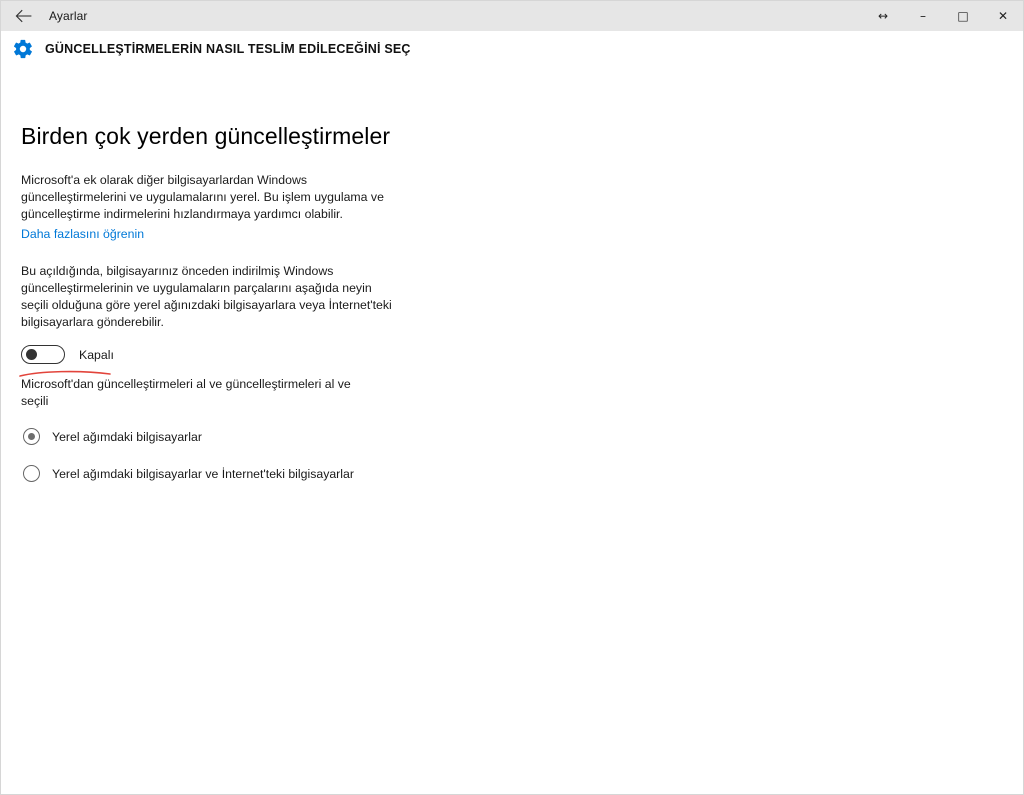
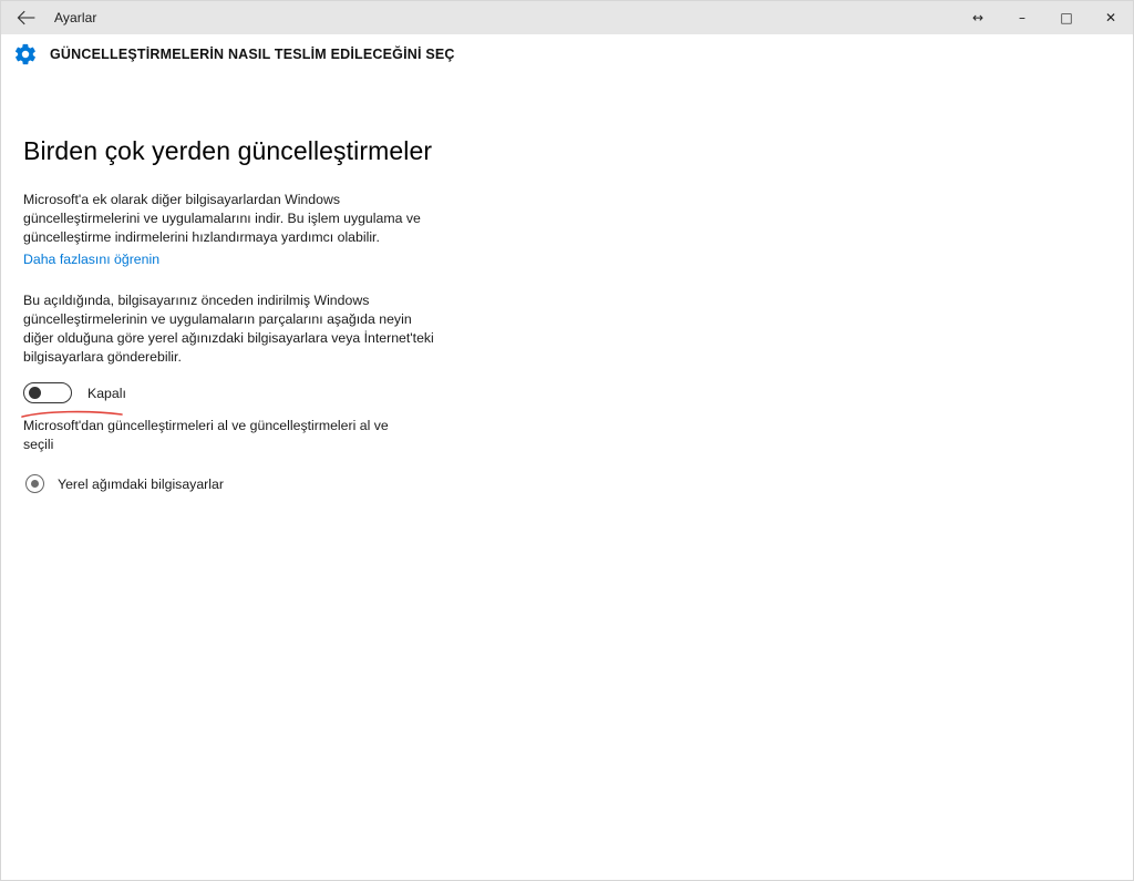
  Ayarlar
  ↔
  –
  □
  ✕
  GÜNCELLEŞTİRMELERİN NASIL TESLİM EDİLECEĞİNİ SEÇ
  Birden çok yerden güncelleştirmeler
- Microsoft'a ek olarak diğer bilgisayarlardan Windows güncelleştirmelerini ve uygulamalarını yerel. Bu işlem uygulama ve güncelleştirme indirmelerini hızlandırmaya yardımcı olabilir.
+ Microsoft'a ek olarak diğer bilgisayarlardan Windows güncelleştirmelerini ve uygulamalarını indir. Bu işlem uygulama ve güncelleştirme indirmelerini hızlandırmaya yardımcı olabilir.
  Daha fazlasını öğrenin
- Bu açıldığında, bilgisayarınız önceden indirilmiş Windows güncelleştirmelerinin ve uygulamaların parçalarını aşağıda neyin seçili olduğuna göre yerel ağınızdaki bilgisayarlara veya İnternet'teki bilgisayarlara gönderebilir.
+ Bu açıldığında, bilgisayarınız önceden indirilmiş Windows güncelleştirmelerinin ve uygulamaların parçalarını aşağıda neyin diğer olduğuna göre yerel ağınızdaki bilgisayarlara veya İnternet'teki bilgisayarlara gönderebilir.
  Kapalı
  Microsoft'dan güncelleştirmeleri al ve güncelleştirmeleri al ve seçili
  Yerel ağımdaki bilgisayarlar
- Yerel ağımdaki bilgisayarlar ve İnternet'teki bilgisayarlar
